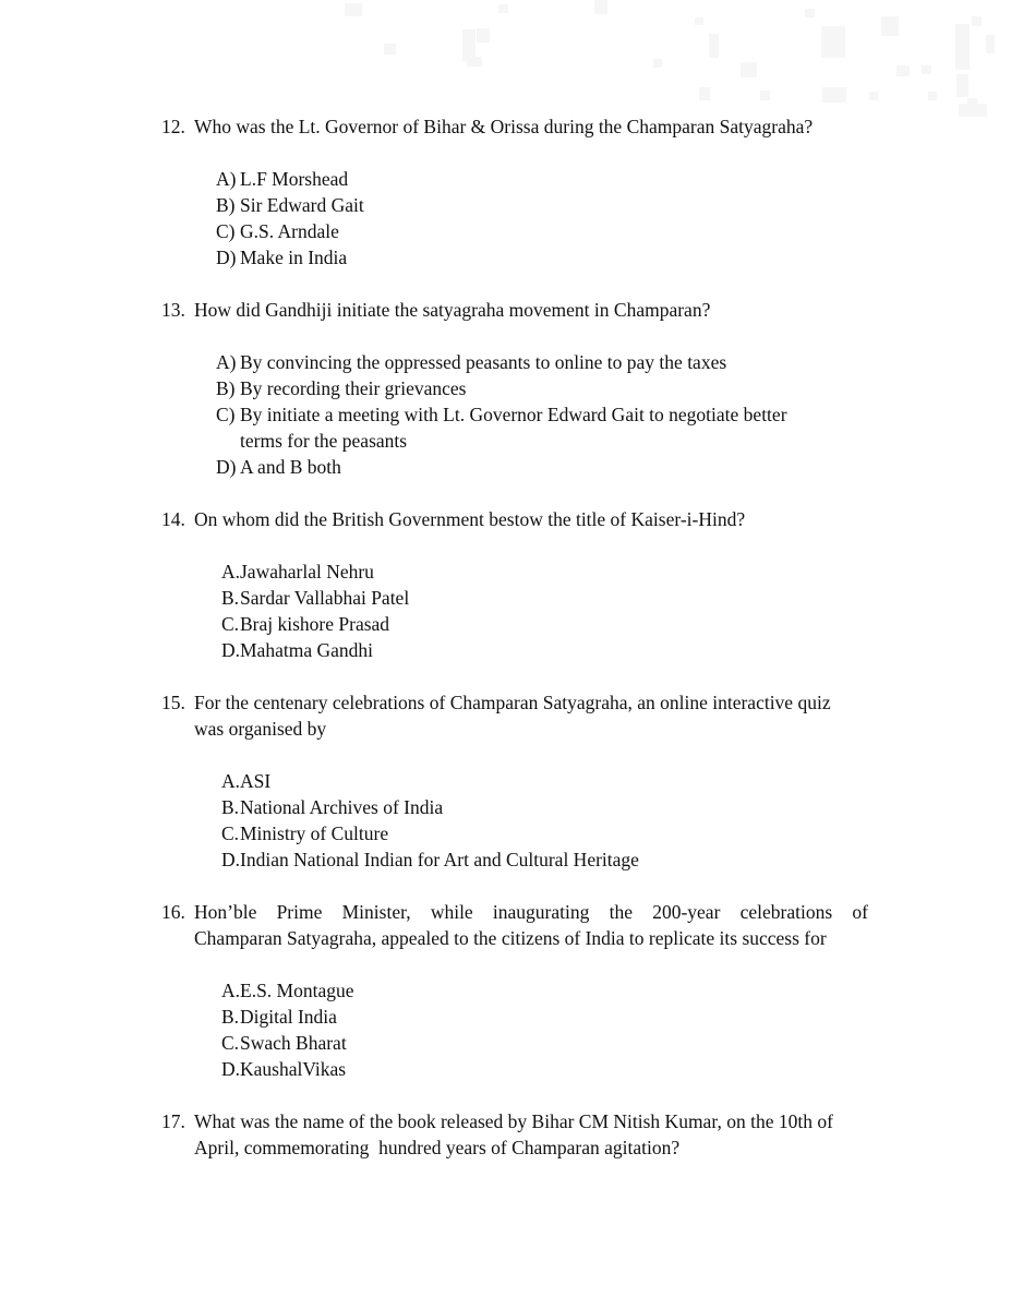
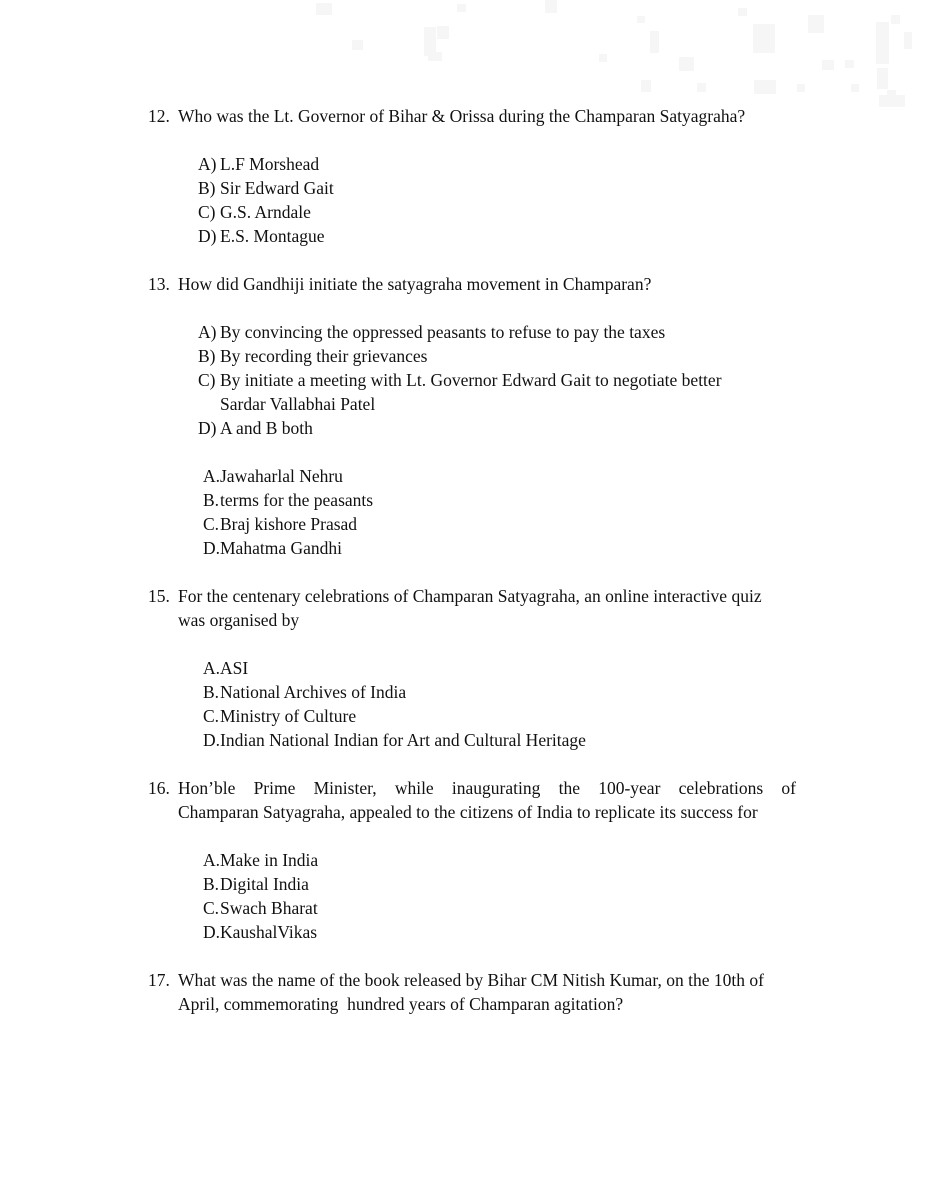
  12.
  Who was the Lt. Governor of Bihar & Orissa during the Champaran Satyagraha?
  A)
  L.F Morshead
  B)
  Sir Edward Gait
  C)
  G.S. Arndale
  D)
- Make in India
+ E.S. Montague
  13.
  How did Gandhiji initiate the satyagraha movement in Champaran?
  A)
- By convincing the oppressed peasants to online to pay the taxes
+ By convincing the oppressed peasants to refuse to pay the taxes
  B)
  By recording their grievances
  C)
  By initiate a meeting with Lt. Governor Edward Gait to negotiate better
- terms for the peasants
+ Sardar Vallabhai Patel
  D)
  A and B both
- 14.
- On whom did the British Government bestow the title of Kaiser-i-Hind?
  A.
  Jawaharlal Nehru
  B.
- Sardar Vallabhai Patel
+ terms for the peasants
  C.
  Braj kishore Prasad
  D.
  Mahatma Gandhi
  15.
  For the centenary celebrations of Champaran Satyagraha, an online interactive quiz
  was organised by
  A.
  ASI
  B.
  National Archives of India
  C.
  Ministry of Culture
  D.
  Indian National Indian for Art and Cultural Heritage
  16.
- Hon’ble Prime Minister, while inaugurating the 200-year celebrations of
+ Hon’ble Prime Minister, while inaugurating the 100-year celebrations of
  Champaran Satyagraha, appealed to the citizens of India to replicate its success for
  A.
- E.S. Montague
+ Make in India
  B.
  Digital India
  C.
  Swach Bharat
  D.
  KaushalVikas
  17.
  What was the name of the book released by Bihar CM Nitish Kumar, on the 10th of
  April, commemorating hundred years of Champaran agitation?
